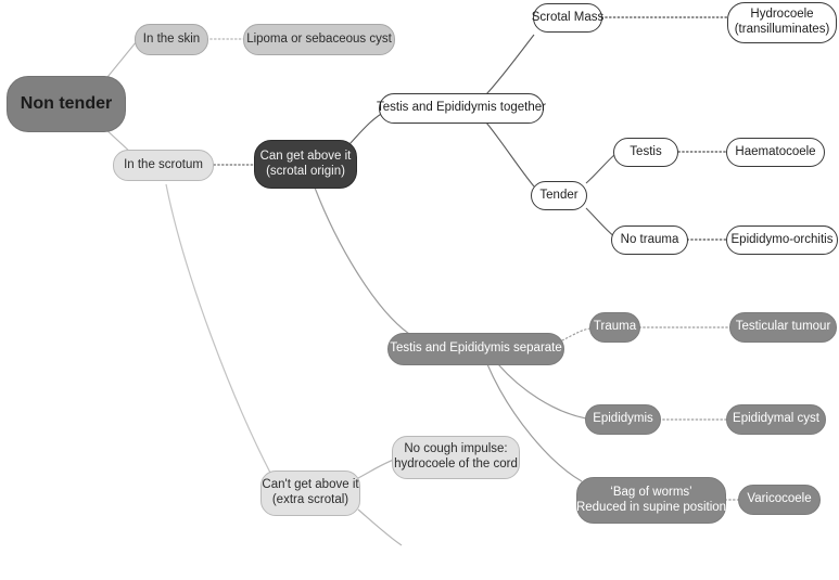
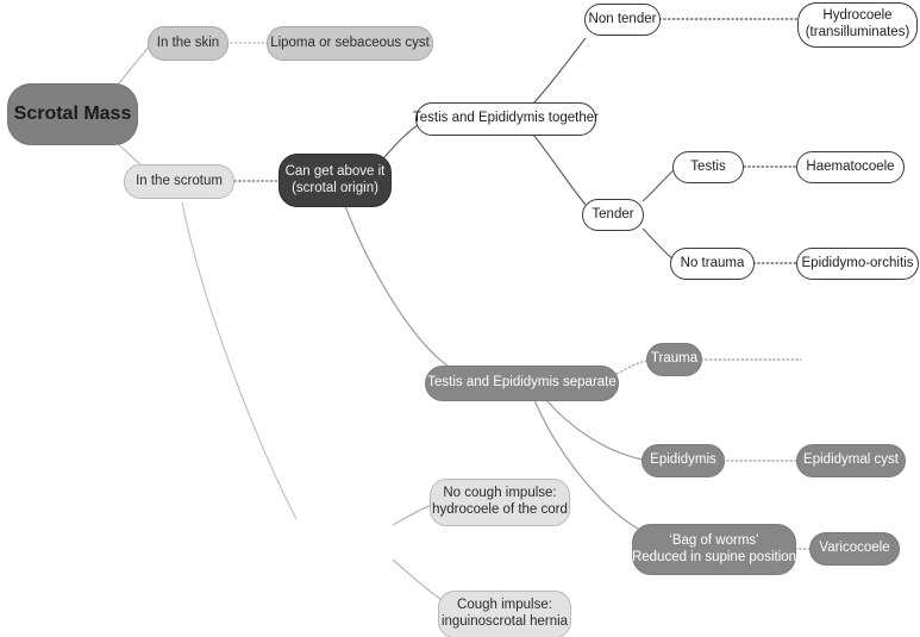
- Non tender
+ Scrotal Mass
  In the skin
  Lipoma or sebaceous cyst
  In the scrotum
  Can get above it
  (scrotal origin)
- Can't get above it
- (extra scrotal)
  Testis and Epididymis together
- Scrotal Mass
+ Non tender
  Hydrocoele
  (transilluminates)
  Tender
  Testis
  Haematocoele
  No trauma
  Epididymo-orchitis
  Testis and Epididymis separate
  Trauma
- Testicular tumour
  Epididymis
  Epididymal cyst
  ‘Bag of worms’
  Reduced in supine position
  Varicocoele
  No cough impulse:
  hydrocoele of the cord
+ Cough impulse:
+ inguinoscrotal hernia
